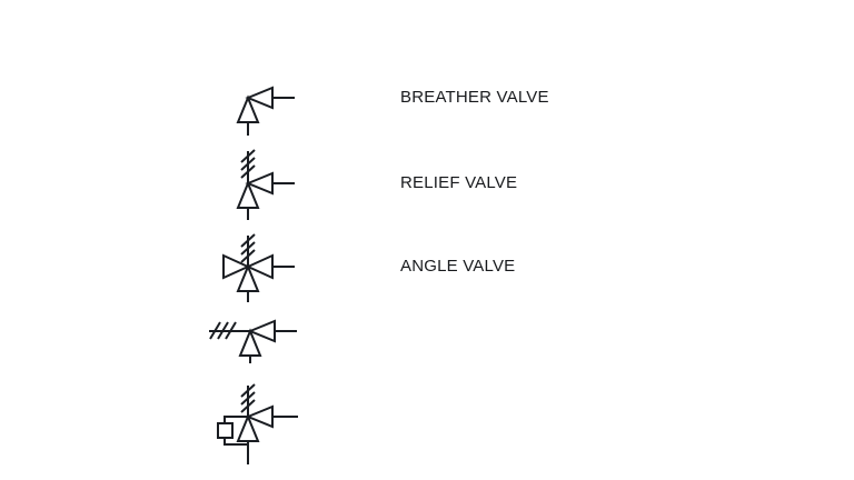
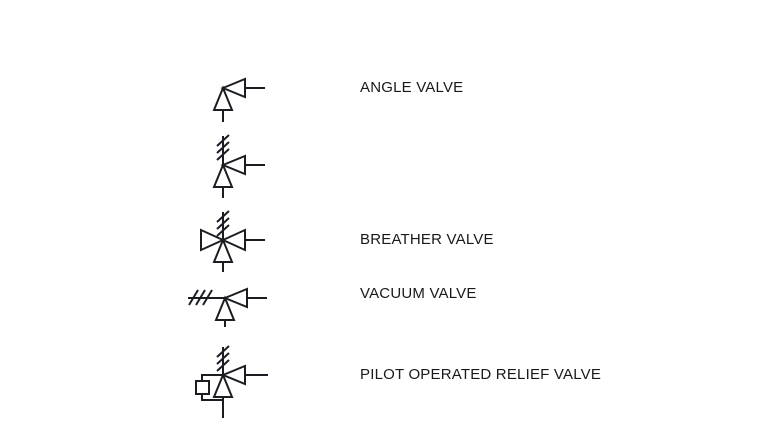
- BREATHER VALVE
+ ANGLE VALVE
- RELIEF VALVE
- ANGLE VALVE
+ BREATHER VALVE
+ VACUUM VALVE
+ PILOT OPERATED RELIEF VALVE
